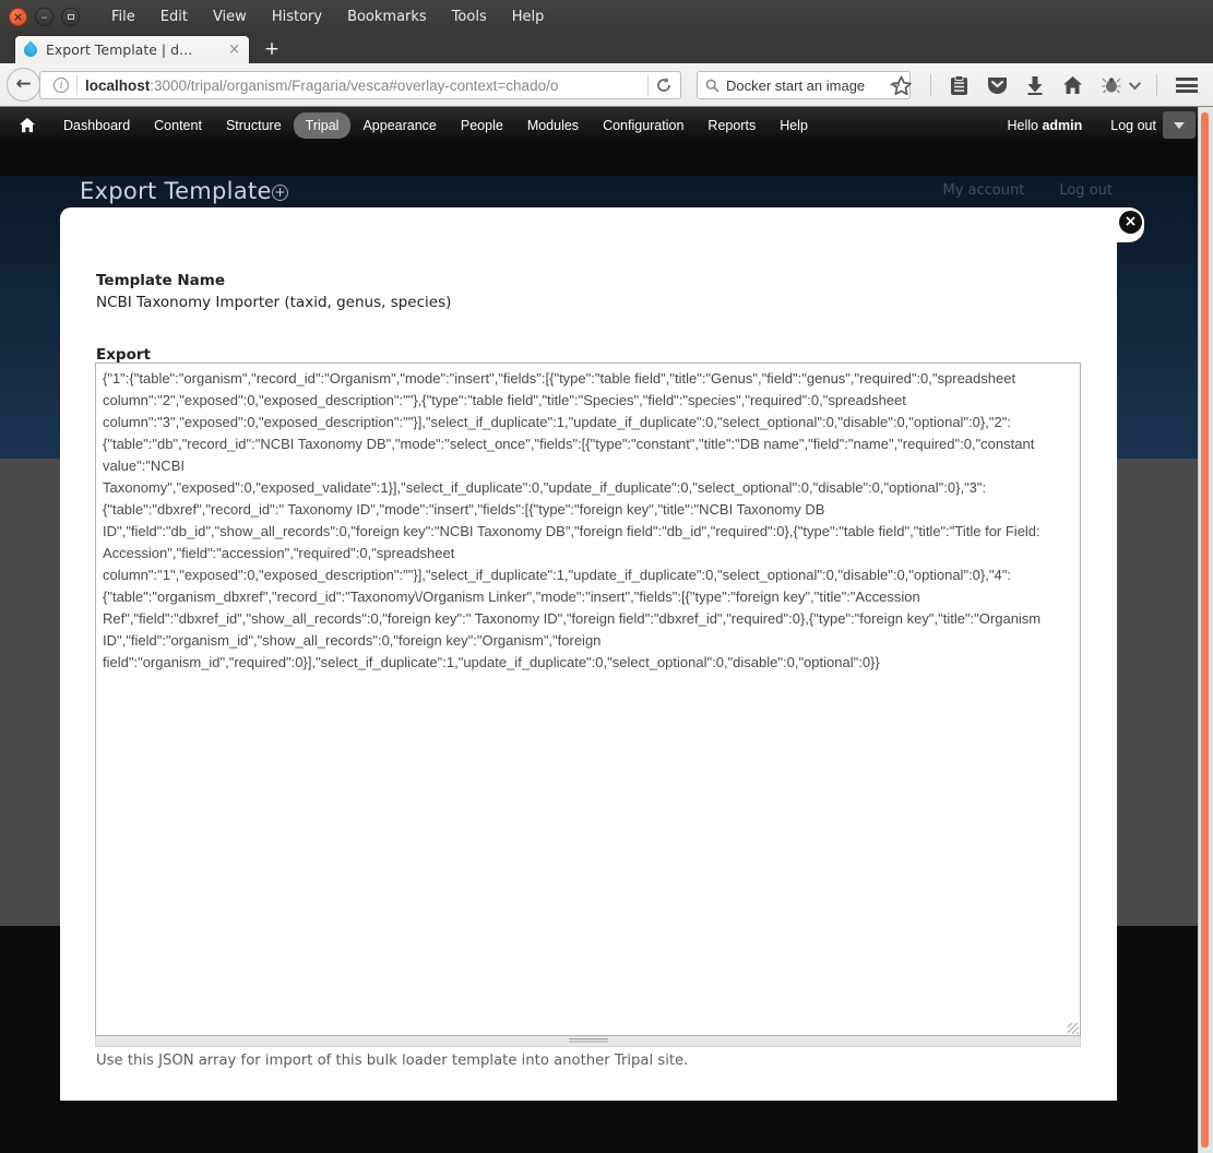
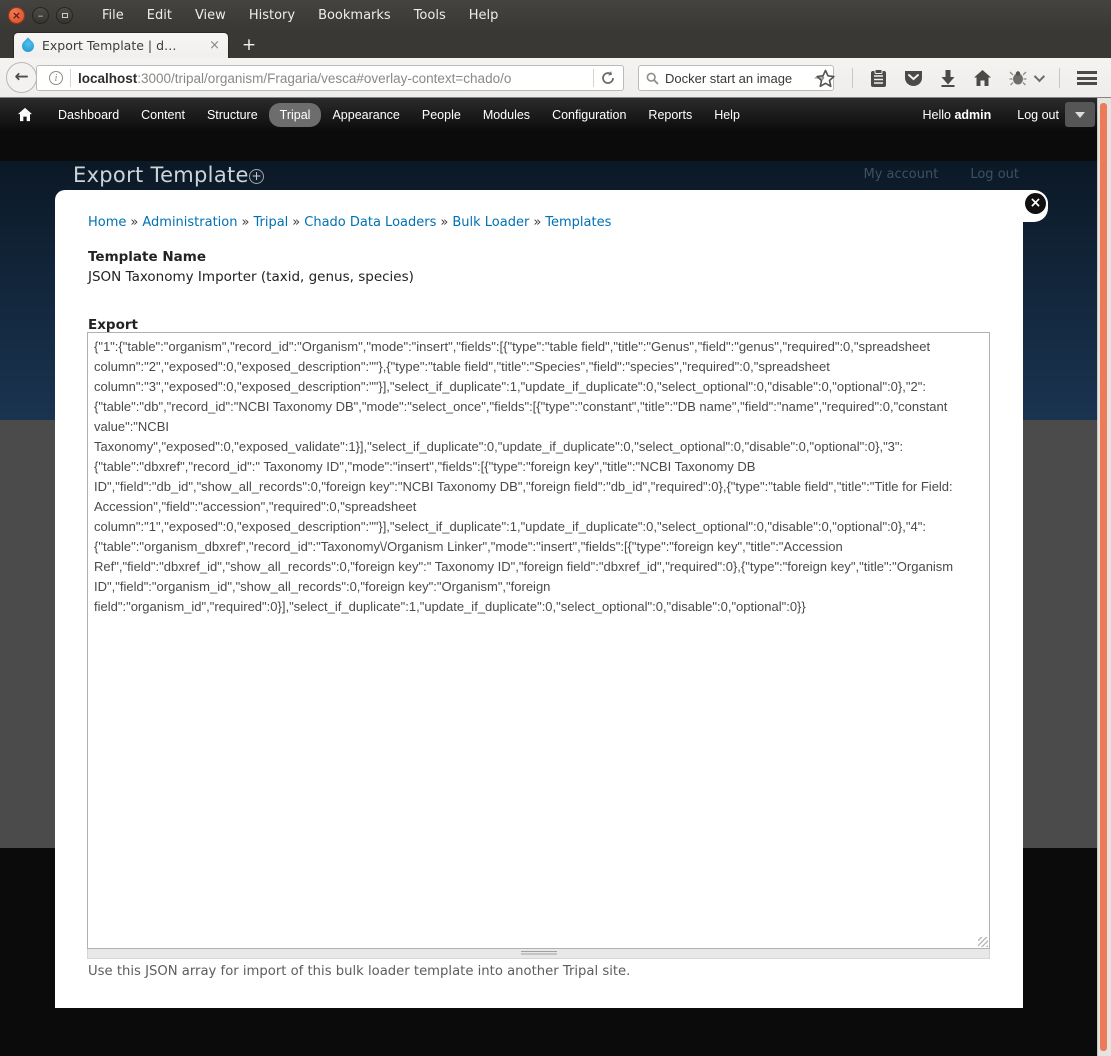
  ×
  –
  File
  Edit
  View
  History
  Bookmarks
  Tools
  Help
  Export Template | d…
  ×
  +
  ←
  i
  localhost:3000/tripal/organism/Fragaria/vesca#overlay-context=chado/o
  Docker start an image
  Dashboard
  Content
  Structure
  Tripal
  Appearance
  People
  Modules
  Configuration
  Reports
  Help
  Hello admin
  Log out
  Export Template
  +
  My account
  Log out
  ×
+ Home » Administration » Tripal » Chado Data Loaders » Bulk Loader » Templates
  Template Name
- NCBI Taxonomy Importer (taxid, genus, species)
+ JSON Taxonomy Importer (taxid, genus, species)
  Export
  {"1":{"table":"organism","record_id":"Organism","mode":"insert","fields":[{"type":"table field","title":"Genus","field":"genus","required":0,"spreadsheet
  column":"2","exposed":0,"exposed_description":""},{"type":"table field","title":"Species","field":"species","required":0,"spreadsheet
  column":"3","exposed":0,"exposed_description":""}],"select_if_duplicate":1,"update_if_duplicate":0,"select_optional":0,"disable":0,"optional":0},"2":
  {"table":"db","record_id":"NCBI Taxonomy DB","mode":"select_once","fields":[{"type":"constant","title":"DB name","field":"name","required":0,"constant
  value":"NCBI
  Taxonomy","exposed":0,"exposed_validate":1}],"select_if_duplicate":0,"update_if_duplicate":0,"select_optional":0,"disable":0,"optional":0},"3":
  {"table":"dbxref","record_id":" Taxonomy ID","mode":"insert","fields":[{"type":"foreign key","title":"NCBI Taxonomy DB
  ID","field":"db_id","show_all_records":0,"foreign key":"NCBI Taxonomy DB","foreign field":"db_id","required":0},{"type":"table field","title":"Title for Field:
  Accession","field":"accession","required":0,"spreadsheet
  column":"1","exposed":0,"exposed_description":""}],"select_if_duplicate":1,"update_if_duplicate":0,"select_optional":0,"disable":0,"optional":0},"4":
  {"table":"organism_dbxref","record_id":"Taxonomy\/Organism Linker","mode":"insert","fields":[{"type":"foreign key","title":"Accession
  Ref","field":"dbxref_id","show_all_records":0,"foreign key":" Taxonomy ID","foreign field":"dbxref_id","required":0},{"type":"foreign key","title":"Organism
  ID","field":"organism_id","show_all_records":0,"foreign key":"Organism","foreign
  field":"organism_id","required":0}],"select_if_duplicate":1,"update_if_duplicate":0,"select_optional":0,"disable":0,"optional":0}}
  Use this JSON array for import of this bulk loader template into another Tripal site.
